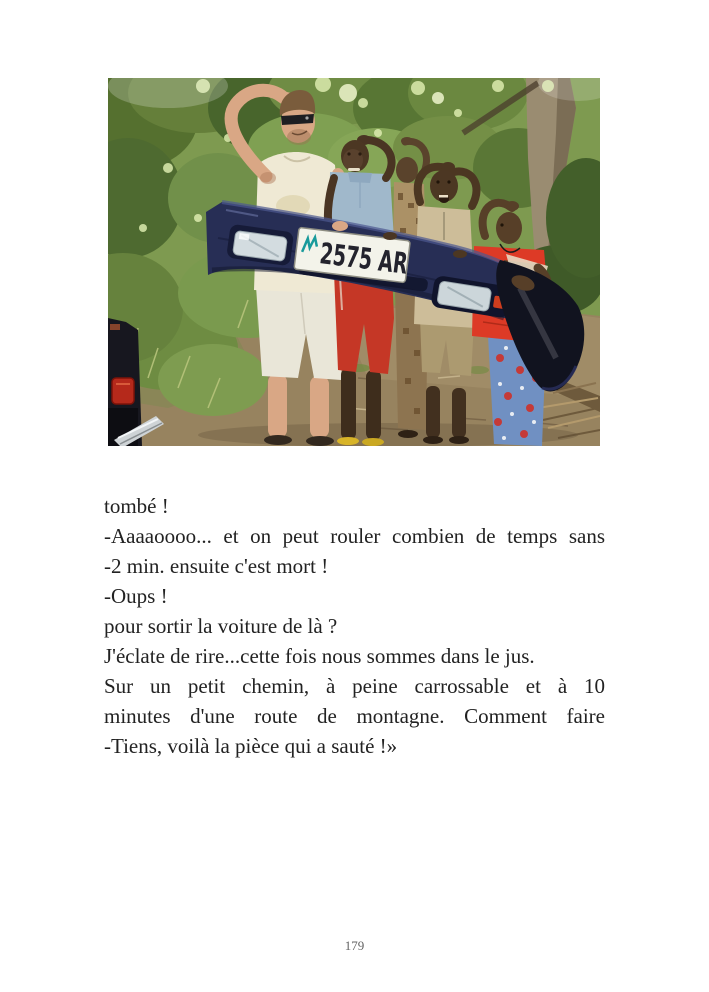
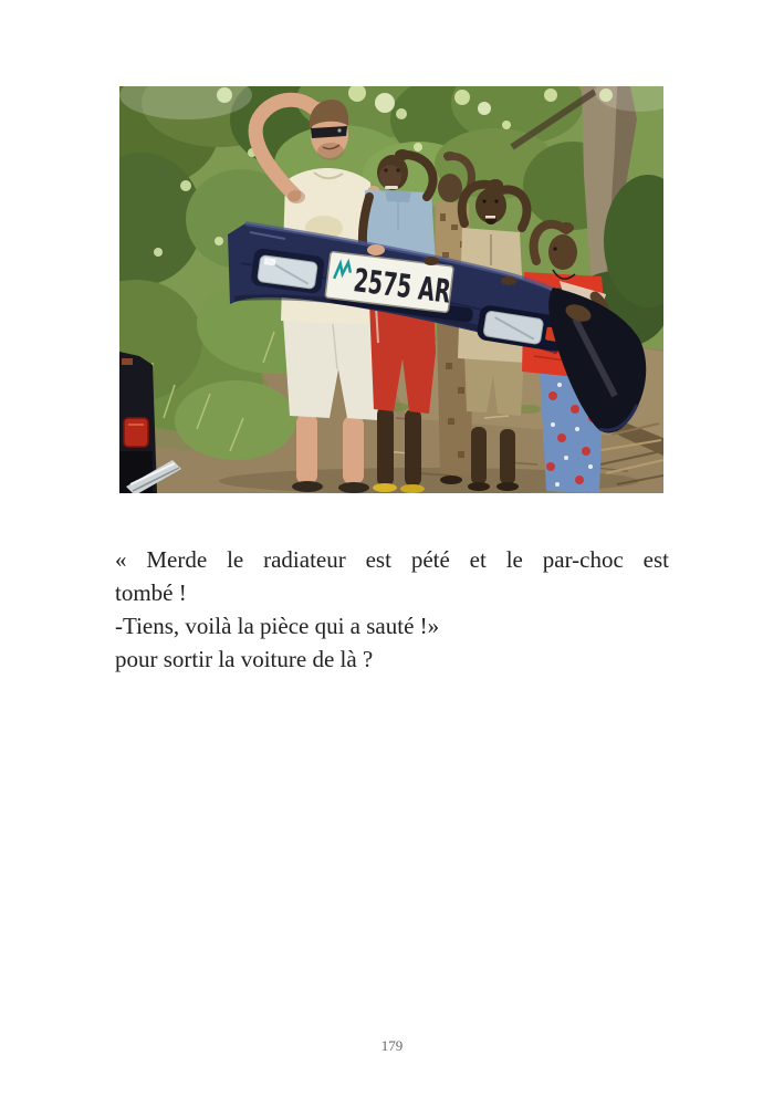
+ « Merde le radiateur est pété et le par-choc est
  tombé !
- -Aaaaoooo... et on peut rouler combien de temps sans
- -2 min. ensuite c'est mort !
- -Oups !
- pour sortir la voiture de là ?
+ -Tiens, voilà la pièce qui a sauté !»
- J'éclate de rire...cette fois nous sommes dans le jus.
- Sur un petit chemin, à peine carrossable et à 10
- minutes d'une route de montagne. Comment faire
- -Tiens, voilà la pièce qui a sauté !»
+ pour sortir la voiture de là ?
  179
